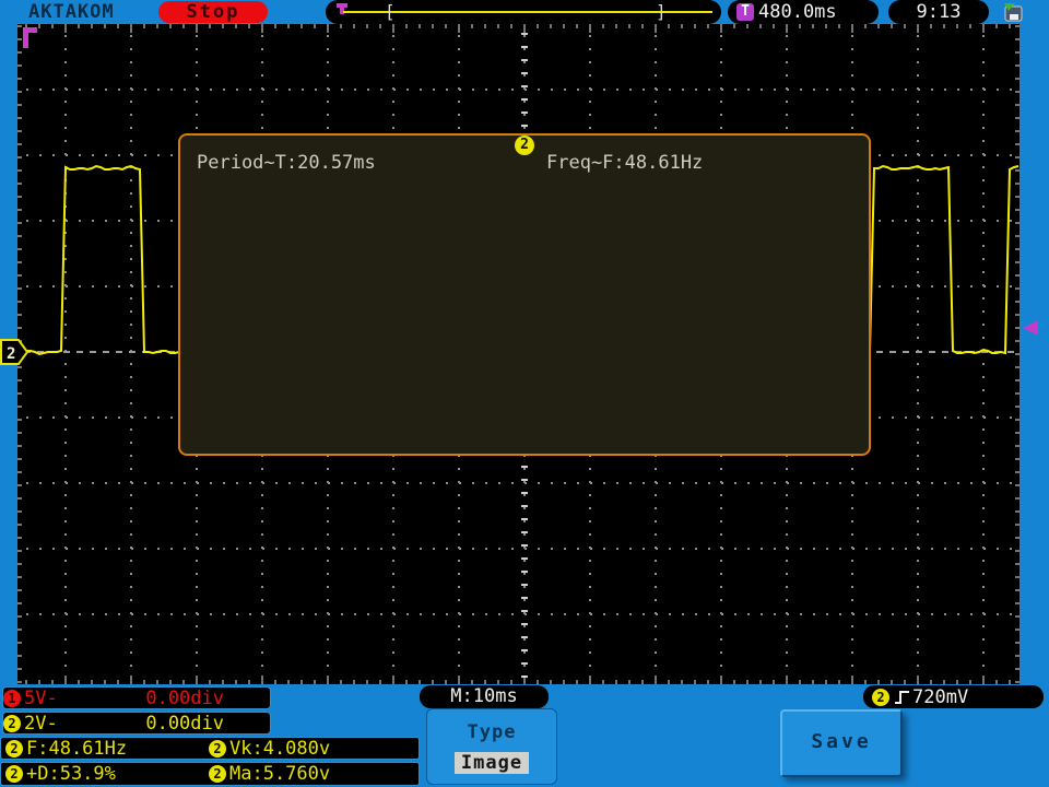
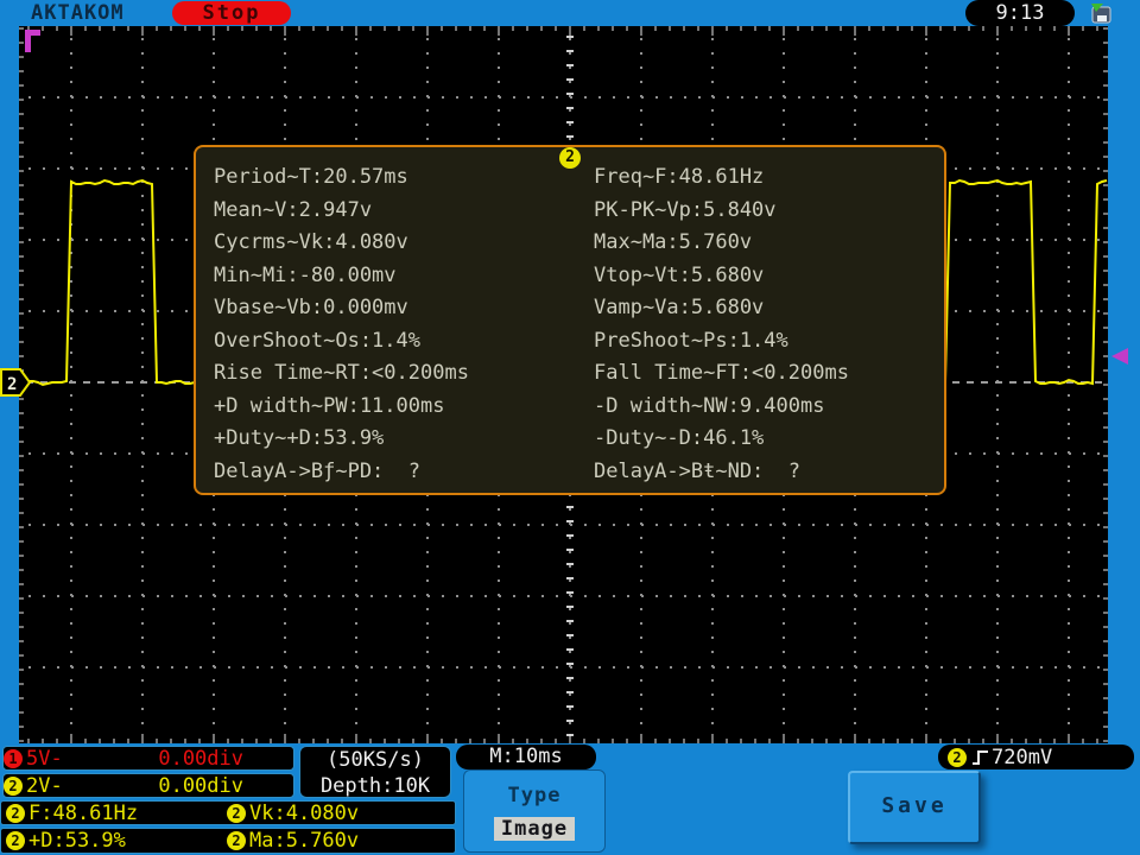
  AKTAKOM
  Stop
- [
- ]
- T
- 480.0ms
  9:13
  2
  2
  Period~T:20.57ms Freq~F:48.61Hz
+ Mean~V:2.947v PK-PK~Vp:5.840v
+ Cycrms~Vk:4.080v Max~Ma:5.760v
+ Min~Mi:-80.00mv Vtop~Vt:5.680v
+ Vbase~Vb:0.000mv Vamp~Va:5.680v
+ OverShoot~Os:1.4% PreShoot~Ps:1.4%
+ Rise Time~RT:<0.200ms Fall Time~FT:<0.200ms
+ +D width~PW:11.00ms -D width~NW:9.400ms
+ +Duty~+D:53.9% -Duty~-D:46.1%
+ DelayA->Bƒ~PD: ? DelayA->Bŧ~ND: ?
  1
  5V-
  0.00div
  2
  2V-
  0.00div
+ (50KS/s)
+ Depth:10K
  M:10ms
  2
  720mV
  2
  F:48.61Hz
  2
  Vk:4.080v
  2
  +D:53.9%
  2
  Ma:5.760v
  Type
  Image
  Save
